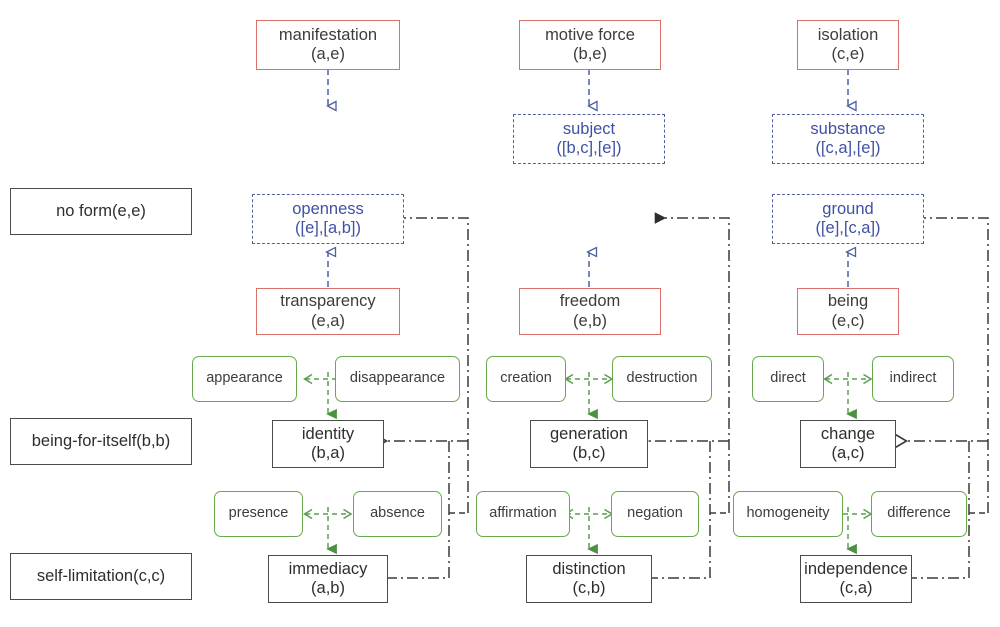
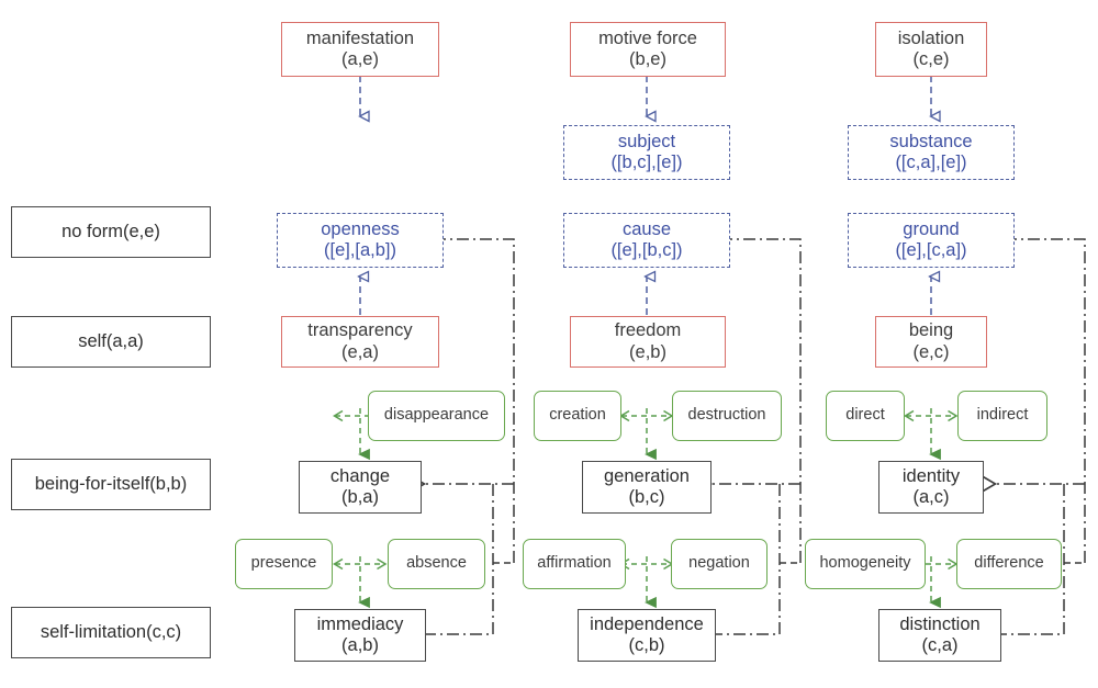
  no form(e,e)
+ self(a,a)
  being-for-itself(b,b)
  self-limitation(c,c)
  manifestation
  (a,e)
  openness
  ([e],[a,b])
  transparency
  (e,a)
- appearance
  disappearance
- identity
+ change
  (b,a)
  presence
  absence
  immediacy
  (a,b)
  motive force
  (b,e)
  subject
  ([b,c],[e])
+ cause
+ ([e],[b,c])
  freedom
  (e,b)
  creation
  destruction
  generation
  (b,c)
  affirmation
  negation
- distinction
+ independence
  (c,b)
  isolation
  (c,e)
  substance
  ([c,a],[e])
  ground
  ([e],[c,a])
  being
  (e,c)
  direct
  indirect
- change
+ identity
  (a,c)
  homogeneity
  difference
- independence
+ distinction
  (c,a)
